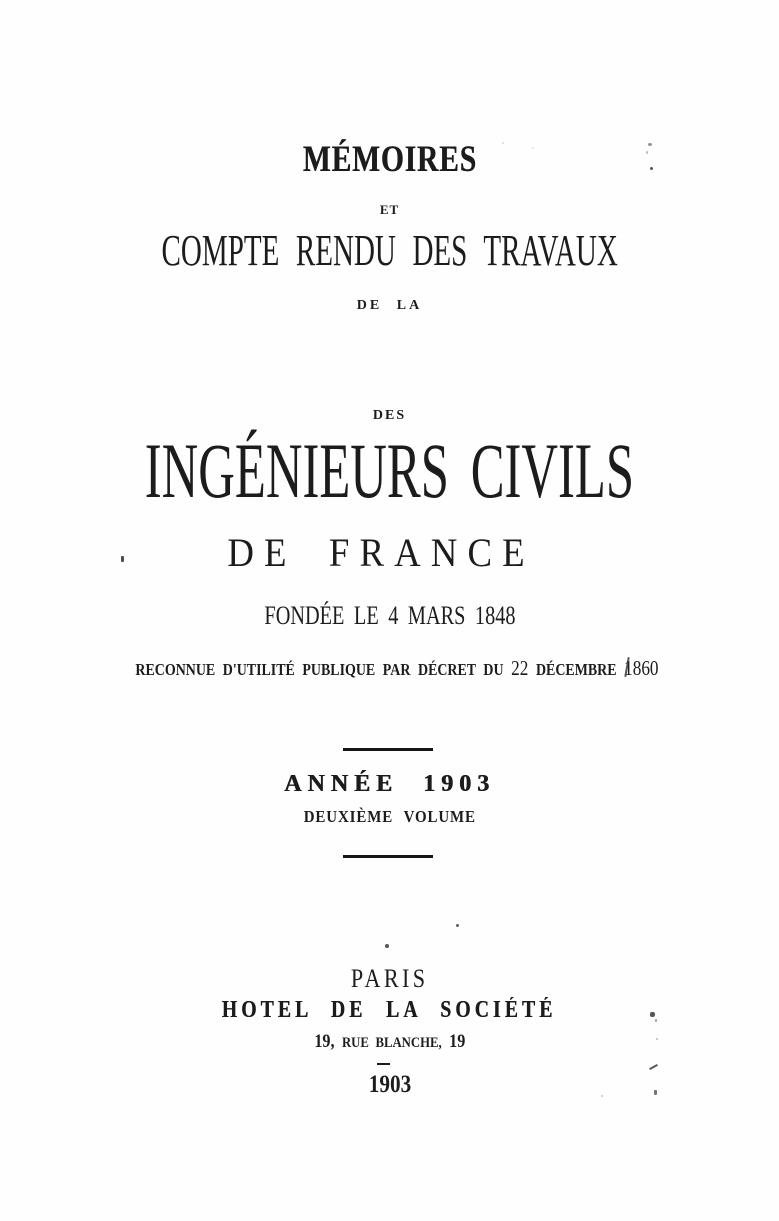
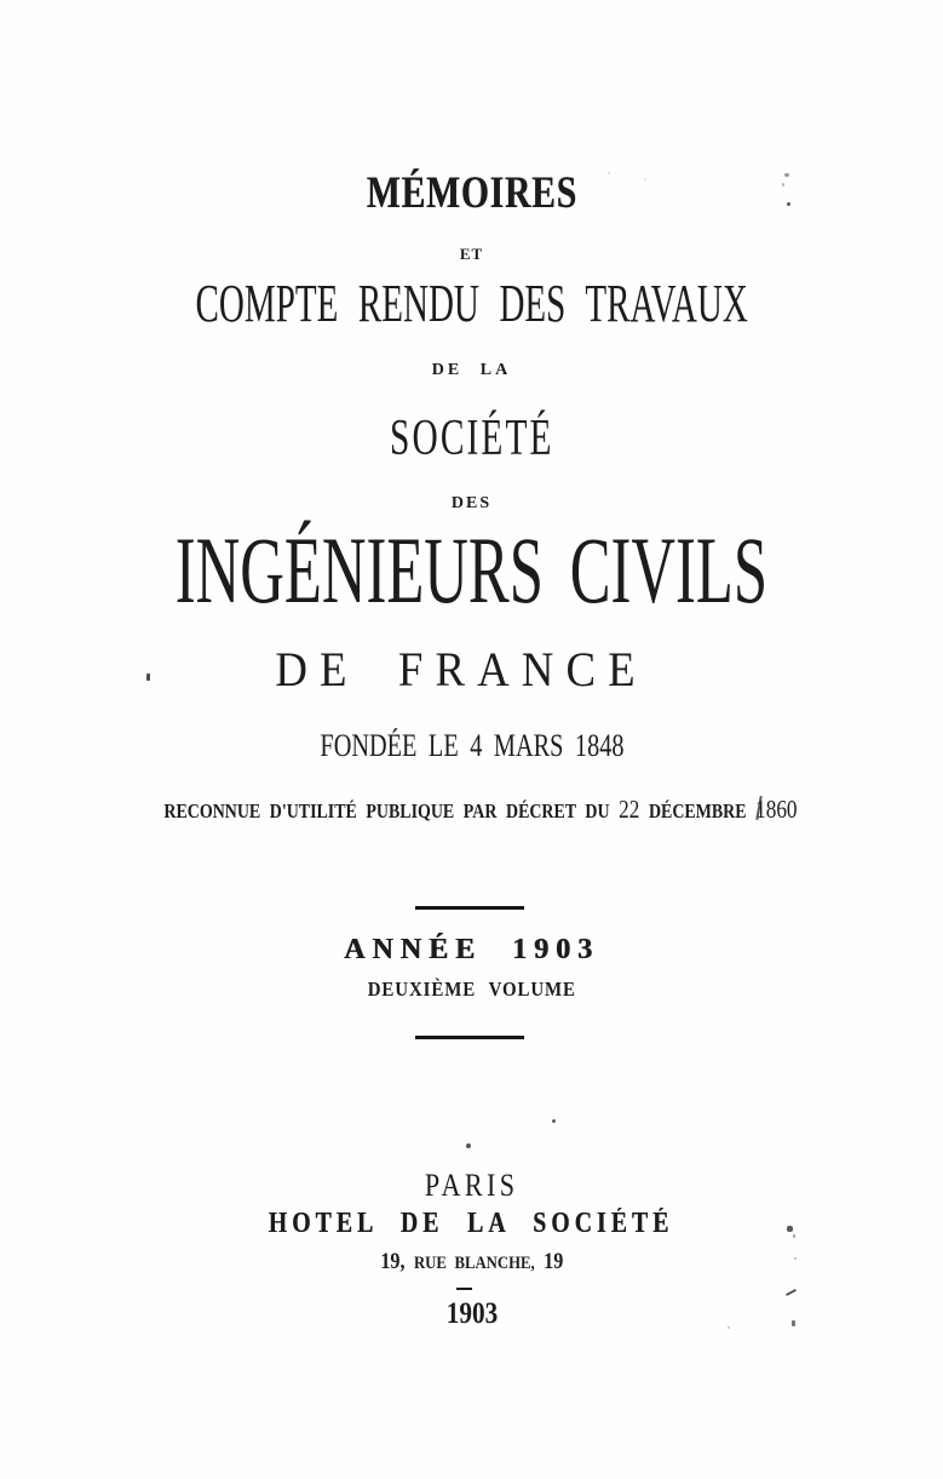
  MÉMOIRES
  ET
  COMPTE RENDU DES TRAVAUX
  DE LA
+ SOCIÉTÉ
  DES
  INGÉNIEURS CIVILS
  DE FRANCE
  FONDÉE LE 4 MARS 1848
  RECONNUE D'UTILITÉ PUBLIQUE PAR DÉCRET DU 22 DÉCEMBRE 1860
  ANNÉE 1903
  DEUXIÈME VOLUME
  PARIS
  HOTEL DE LA SOCIÉTÉ
  19, RUE BLANCHE, 19
  1903
